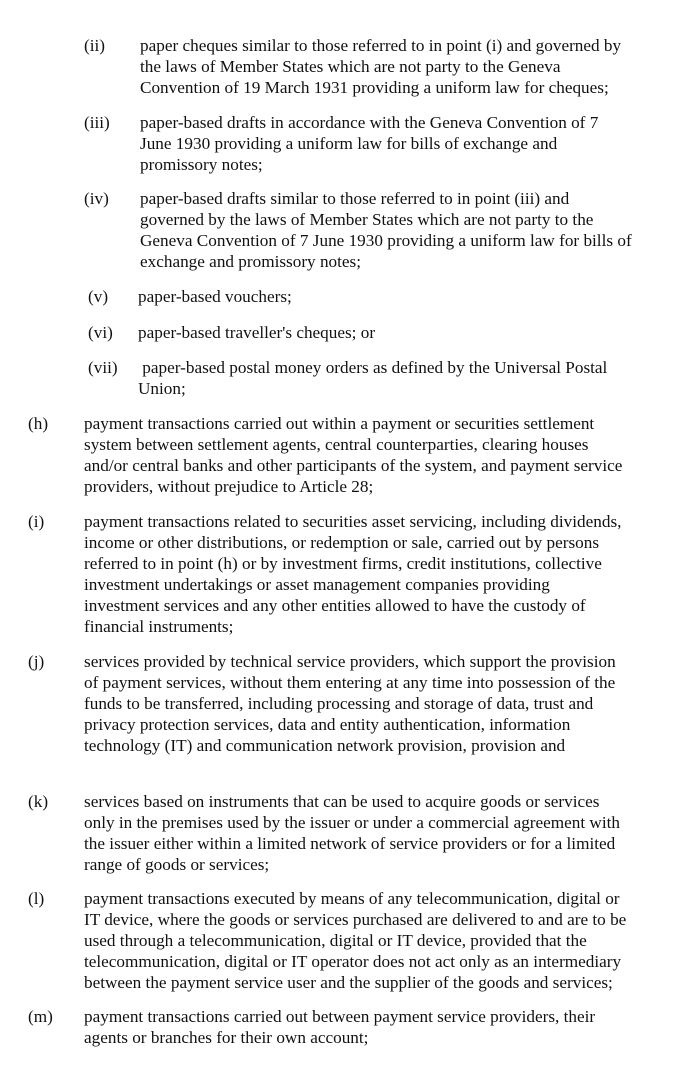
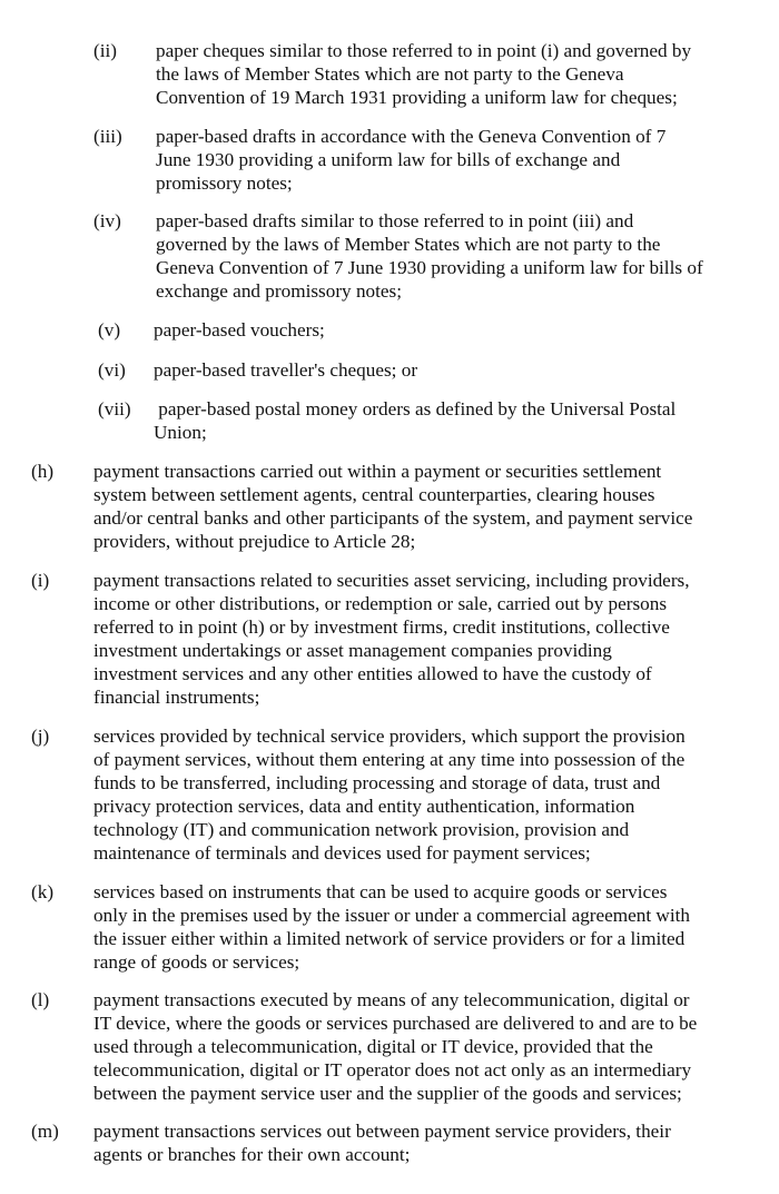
  (ii)
  paper cheques similar to those referred to in point (i) and governed by
  the laws of Member States which are not party to the Geneva
  Convention of 19 March 1931 providing a uniform law for cheques;
  (iii)
  paper-based drafts in accordance with the Geneva Convention of 7
  June 1930 providing a uniform law for bills of exchange and
  promissory notes;
  (iv)
  paper-based drafts similar to those referred to in point (iii) and
  governed by the laws of Member States which are not party to the
  Geneva Convention of 7 June 1930 providing a uniform law for bills of
  exchange and promissory notes;
  (v)
  paper-based vouchers;
  (vi)
  paper-based traveller's cheques; or
  (vii)
  paper-based postal money orders as defined by the Universal Postal
  Union;
  (h)
  payment transactions carried out within a payment or securities settlement
  system between settlement agents, central counterparties, clearing houses
  and/or central banks and other participants of the system, and payment service
  providers, without prejudice to Article 28;
  (i)
- payment transactions related to securities asset servicing, including dividends,
+ payment transactions related to securities asset servicing, including providers,
  income or other distributions, or redemption or sale, carried out by persons
  referred to in point (h) or by investment firms, credit institutions, collective
  investment undertakings or asset management companies providing
  investment services and any other entities allowed to have the custody of
  financial instruments;
  (j)
  services provided by technical service providers, which support the provision
  of payment services, without them entering at any time into possession of the
  funds to be transferred, including processing and storage of data, trust and
  privacy protection services, data and entity authentication, information
  technology (IT) and communication network provision, provision and
+ maintenance of terminals and devices used for payment services;
  (k)
  services based on instruments that can be used to acquire goods or services
  only in the premises used by the issuer or under a commercial agreement with
  the issuer either within a limited network of service providers or for a limited
  range of goods or services;
  (l)
  payment transactions executed by means of any telecommunication, digital or
  IT device, where the goods or services purchased are delivered to and are to be
  used through a telecommunication, digital or IT device, provided that the
  telecommunication, digital or IT operator does not act only as an intermediary
  between the payment service user and the supplier of the goods and services;
  (m)
- payment transactions carried out between payment service providers, their
+ payment transactions services out between payment service providers, their
  agents or branches for their own account;
